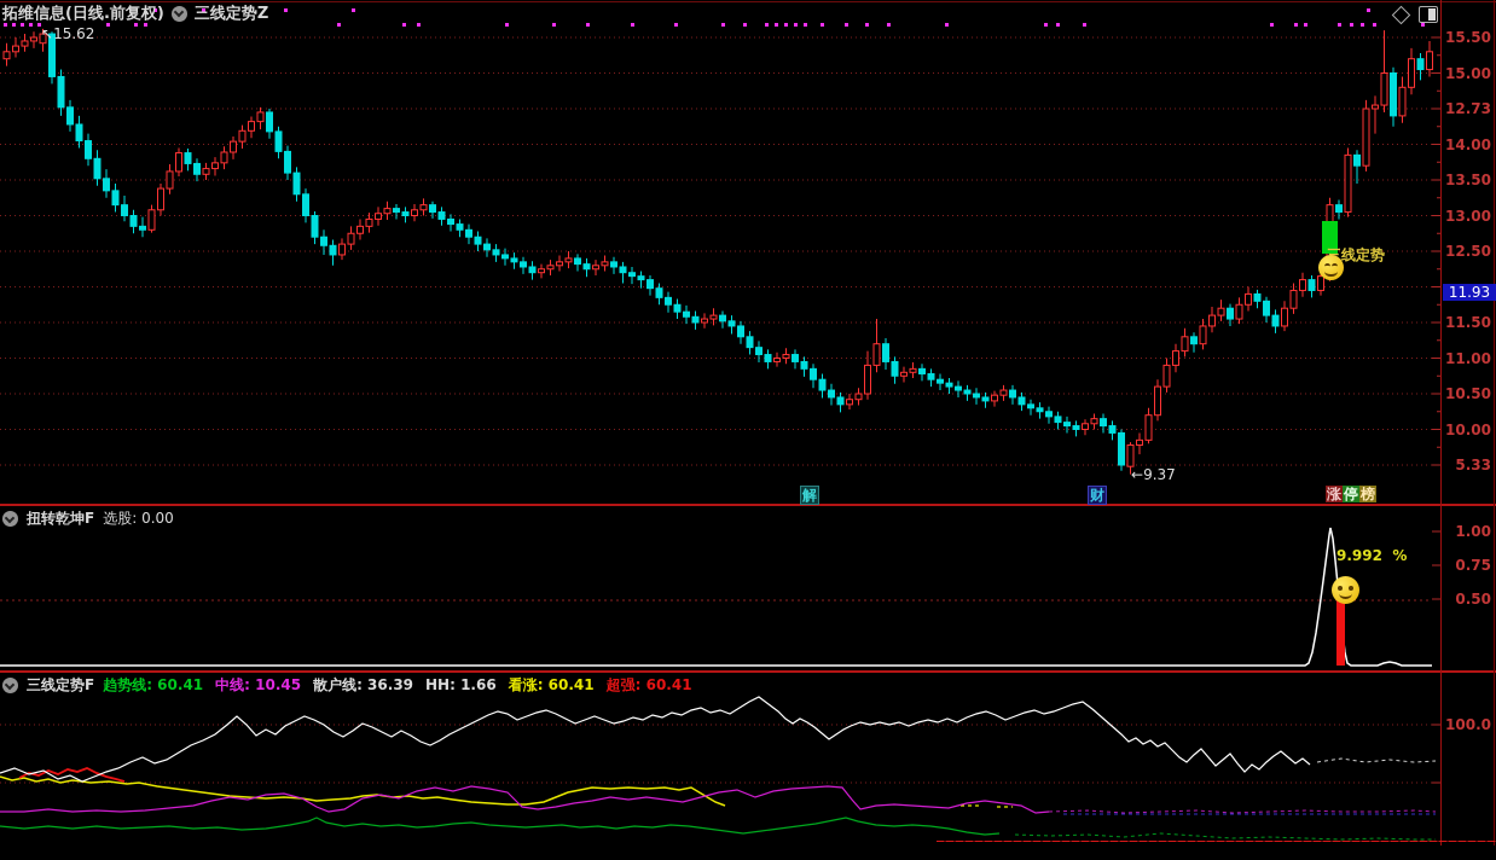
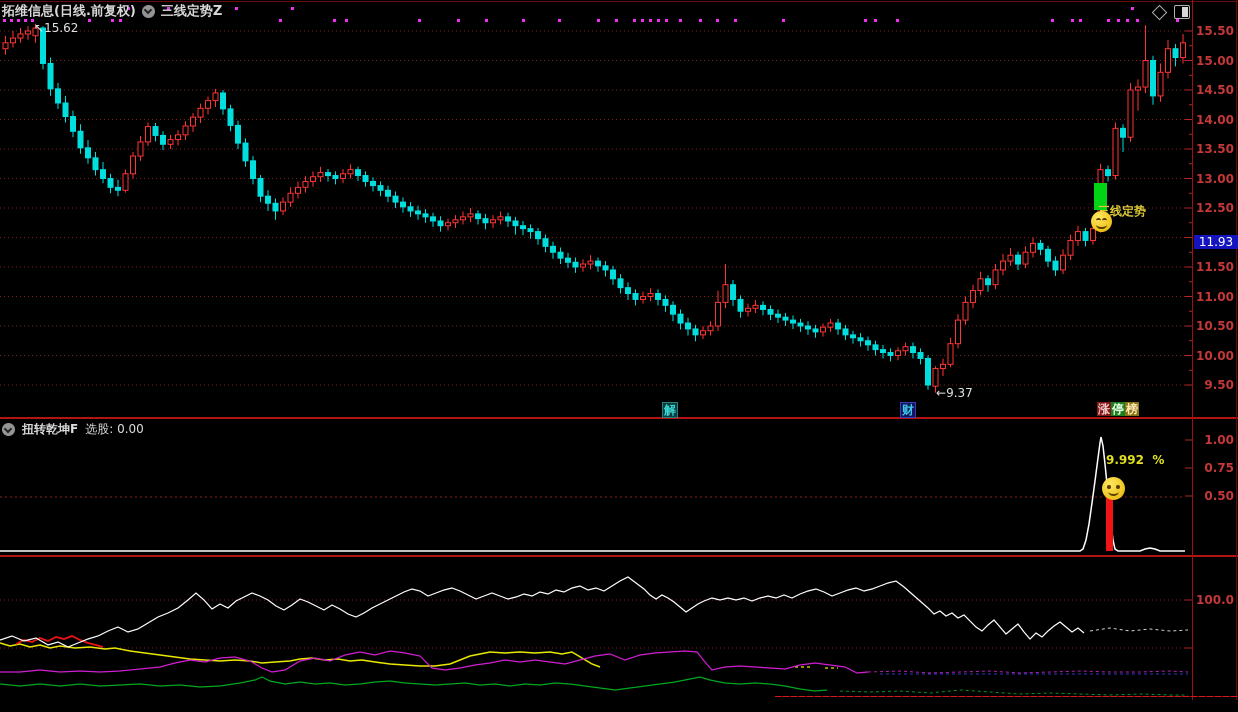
  拓维信息(日线.前复权)
  三线定势Z
  ↖15.62
  ←9.37
  线定势
  解
  财
  涨
  停
  榜
  15.50
  15.00
- 12.73
+ 14.50
  14.00
  13.50
  13.00
  12.50
  11.50
  11.00
  10.50
  10.00
- 5.33
+ 9.50
  11.93
  扭转乾坤F
  选股: 0.00
  9.992 %
  1.00
  0.75
  0.50
- 三线定势F
- 趋势线: 60.41 中线: 10.45 散户线: 36.39 HH: 1.66 看涨: 60.41 超强: 60.41
  100.0
